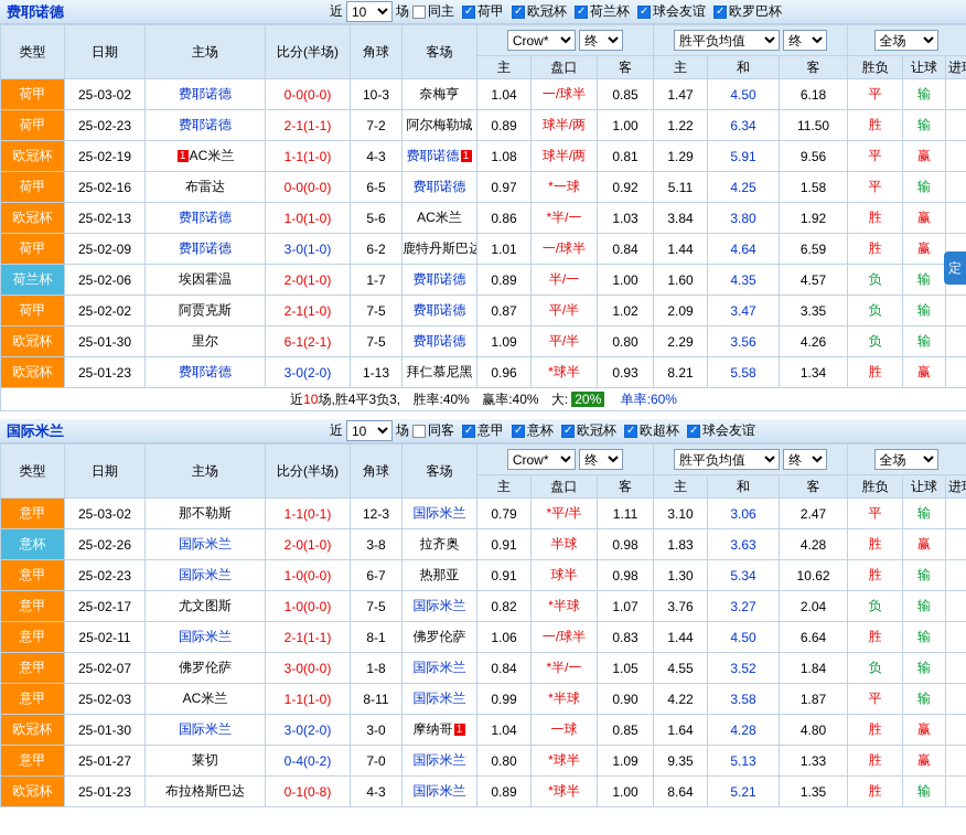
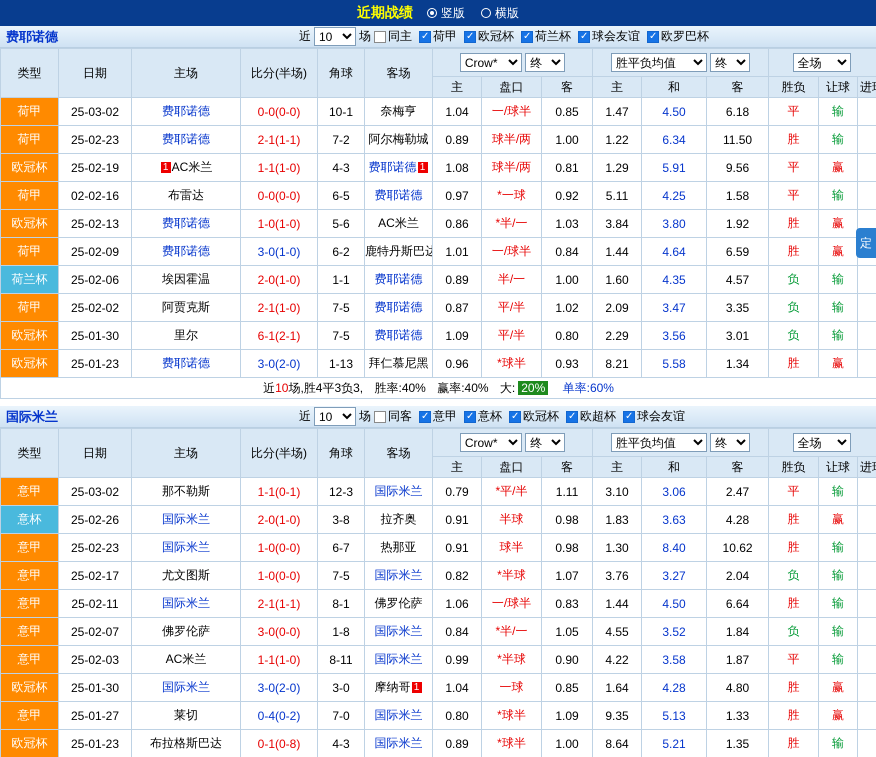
+ 近期战绩
+ 竖版
+ 横版
  费耶诺德
  近
  10
  场
  同主
  荷甲
  欧冠杯
  荷兰杯
  球会友谊
  欧罗巴杯
  类型	日期	主场	比分(半场)	角球	客场	Crow* 终	胜平负均值 终	全场
  主	盘口	客	主	和	客	胜负	让球	进
- 荷甲	25-03-02	费耶诺德	0-0(0-0)	10-3	奈梅亨	1.04	一/球半	0.85	1.47	4.50	6.18	平	输
+ 荷甲	25-03-02	费耶诺德	0-0(0-0)	10-1	奈梅亨	1.04	一/球半	0.85	1.47	4.50	6.18	平	输
  荷甲	25-02-23	费耶诺德	2-1(1-1)	7-2	阿尔梅勒城	0.89	球半/两	1.00	1.22	6.34	11.50	胜	输
  欧冠杯	25-02-19	1 AC米兰	1-1(1-0)	4-3	费耶诺德 1	1.08	球半/两	0.81	1.29	5.91	9.56	平	赢
- 荷甲	25-02-16	布雷达	0-0(0-0)	6-5	费耶诺德	0.97	*一球	0.92	5.11	4.25	1.58	平	输
+ 荷甲	02-02-16	布雷达	0-0(0-0)	6-5	费耶诺德	0.97	*一球	0.92	5.11	4.25	1.58	平	输
  欧冠杯	25-02-13	费耶诺德	1-0(1-0)	5-6	AC米兰	0.86	*半/一	1.03	3.84	3.80	1.92	胜	赢
  荷甲	25-02-09	费耶诺德	3-0(1-0)	6-2	鹿特丹斯巴达	1.01	一/球半	0.84	1.44	4.64	6.59	胜	赢
- 荷兰杯	25-02-06	埃因霍温	2-0(1-0)	1-7	费耶诺德	0.89	半/一	1.00	1.60	4.35	4.57	负	输
+ 荷兰杯	25-02-06	埃因霍温	2-0(1-0)	1-1	费耶诺德	0.89	半/一	1.00	1.60	4.35	4.57	负	输
  荷甲	25-02-02	阿贾克斯	2-1(1-0)	7-5	费耶诺德	0.87	平/半	1.02	2.09	3.47	3.35	负	输
- 欧冠杯	25-01-30	里尔	6-1(2-1)	7-5	费耶诺德	1.09	平/半	0.80	2.29	3.56	4.26	负	输
+ 欧冠杯	25-01-30	里尔	6-1(2-1)	7-5	费耶诺德	1.09	平/半	0.80	2.29	3.56	3.01	负	输
  欧冠杯	25-01-23	费耶诺德	3-0(2-0)	1-13	拜仁慕尼黑	0.96	*球半	0.93	8.21	5.58	1.34	胜	赢
  近10场,胜4平3负3, 胜率:40% 赢率:40% 大: 20% 单率:60%
  国际米兰
  近
  10
  场
  同客
  意甲
  意杯
  欧冠杯
  欧超杯
  球会友谊
  类型	日期	主场	比分(半场)	角球	客场	Crow* 终	胜平负均值 终	全场
  主	盘口	客	主	和	客	胜负	让球	进
  意甲	25-03-02	那不勒斯	1-1(0-1)	12-3	国际米兰	0.79	*平/半	1.11	3.10	3.06	2.47	平	输
  意杯	25-02-26	国际米兰	2-0(1-0)	3-8	拉齐奥	0.91	半球	0.98	1.83	3.63	4.28	胜	赢
- 意甲	25-02-23	国际米兰	1-0(0-0)	6-7	热那亚	0.91	球半	0.98	1.30	5.34	10.62	胜	输
+ 意甲	25-02-23	国际米兰	1-0(0-0)	6-7	热那亚	0.91	球半	0.98	1.30	8.40	10.62	胜	输
  意甲	25-02-17	尤文图斯	1-0(0-0)	7-5	国际米兰	0.82	*半球	1.07	3.76	3.27	2.04	负	输
  意甲	25-02-11	国际米兰	2-1(1-1)	8-1	佛罗伦萨	1.06	一/球半	0.83	1.44	4.50	6.64	胜	输
  意甲	25-02-07	佛罗伦萨	3-0(0-0)	1-8	国际米兰	0.84	*半/一	1.05	4.55	3.52	1.84	负	输
  意甲	25-02-03	AC米兰	1-1(1-0)	8-11	国际米兰	0.99	*半球	0.90	4.22	3.58	1.87	平	输
  欧冠杯	25-01-30	国际米兰	3-0(2-0)	3-0	摩纳哥 1	1.04	一球	0.85	1.64	4.28	4.80	胜	赢
  意甲	25-01-27	莱切	0-4(0-2)	7-0	国际米兰	0.80	*球半	1.09	9.35	5.13	1.33	胜	赢
  欧冠杯	25-01-23	布拉格斯巴达	0-1(0-8)	4-3	国际米兰	0.89	*球半	1.00	8.64	5.21	1.35	胜	输
  定
